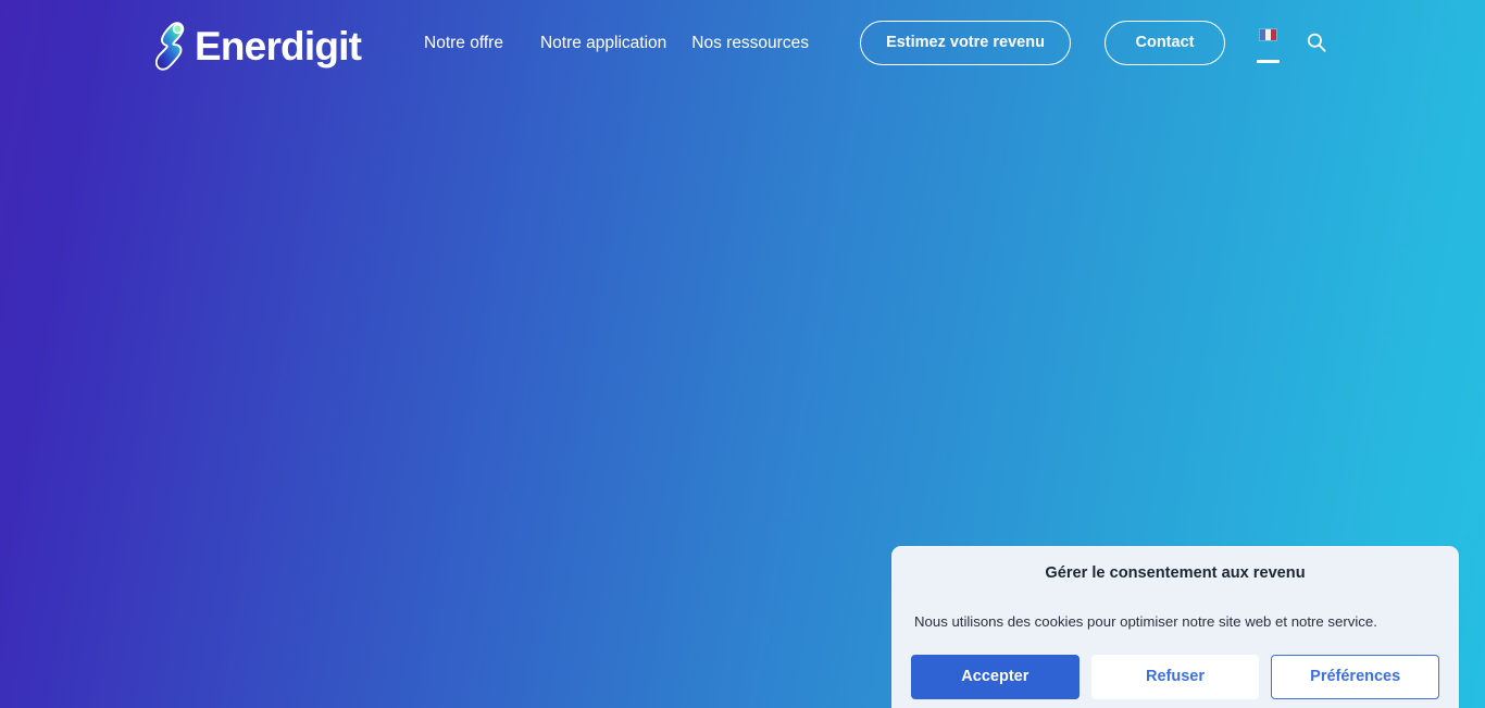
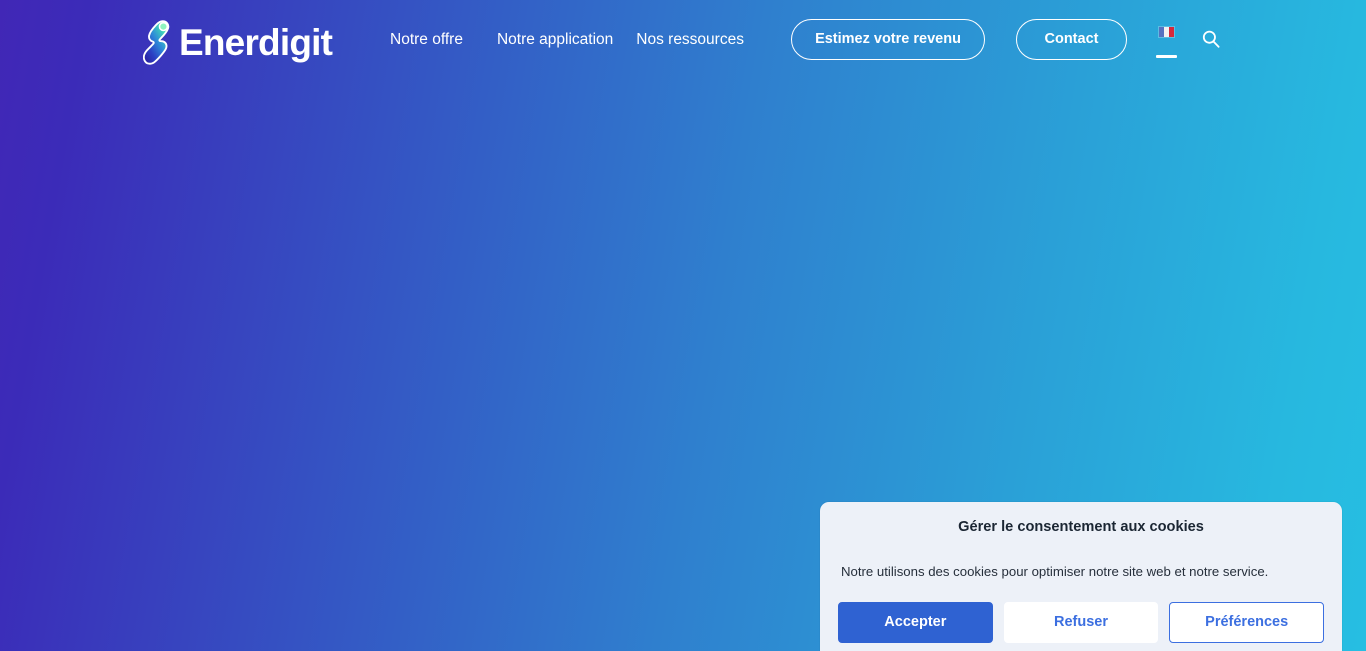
  Enerdigit
  Notre offre
  Notre application
  Nos ressources
  Estimez votre revenu
  Contact
- Gérer le consentement aux revenu
+ Gérer le consentement aux cookies
- Nous utilisons des cookies pour optimiser notre site web et notre service.
+ Notre utilisons des cookies pour optimiser notre site web et notre service.
  Accepter
  Refuser
  Préférences
